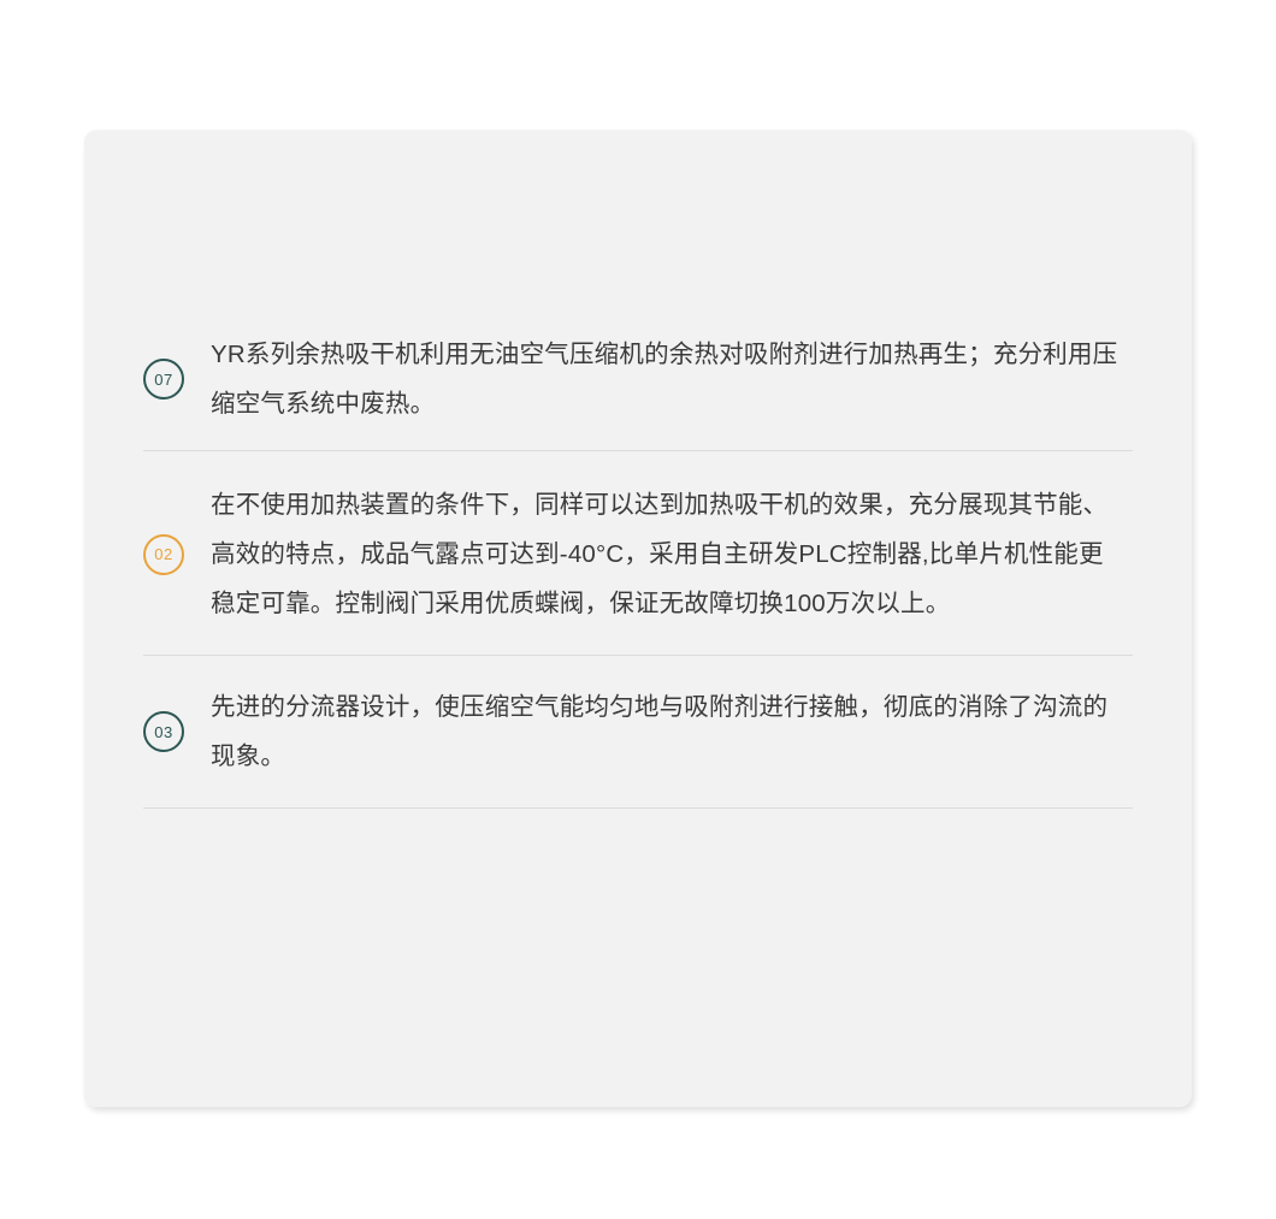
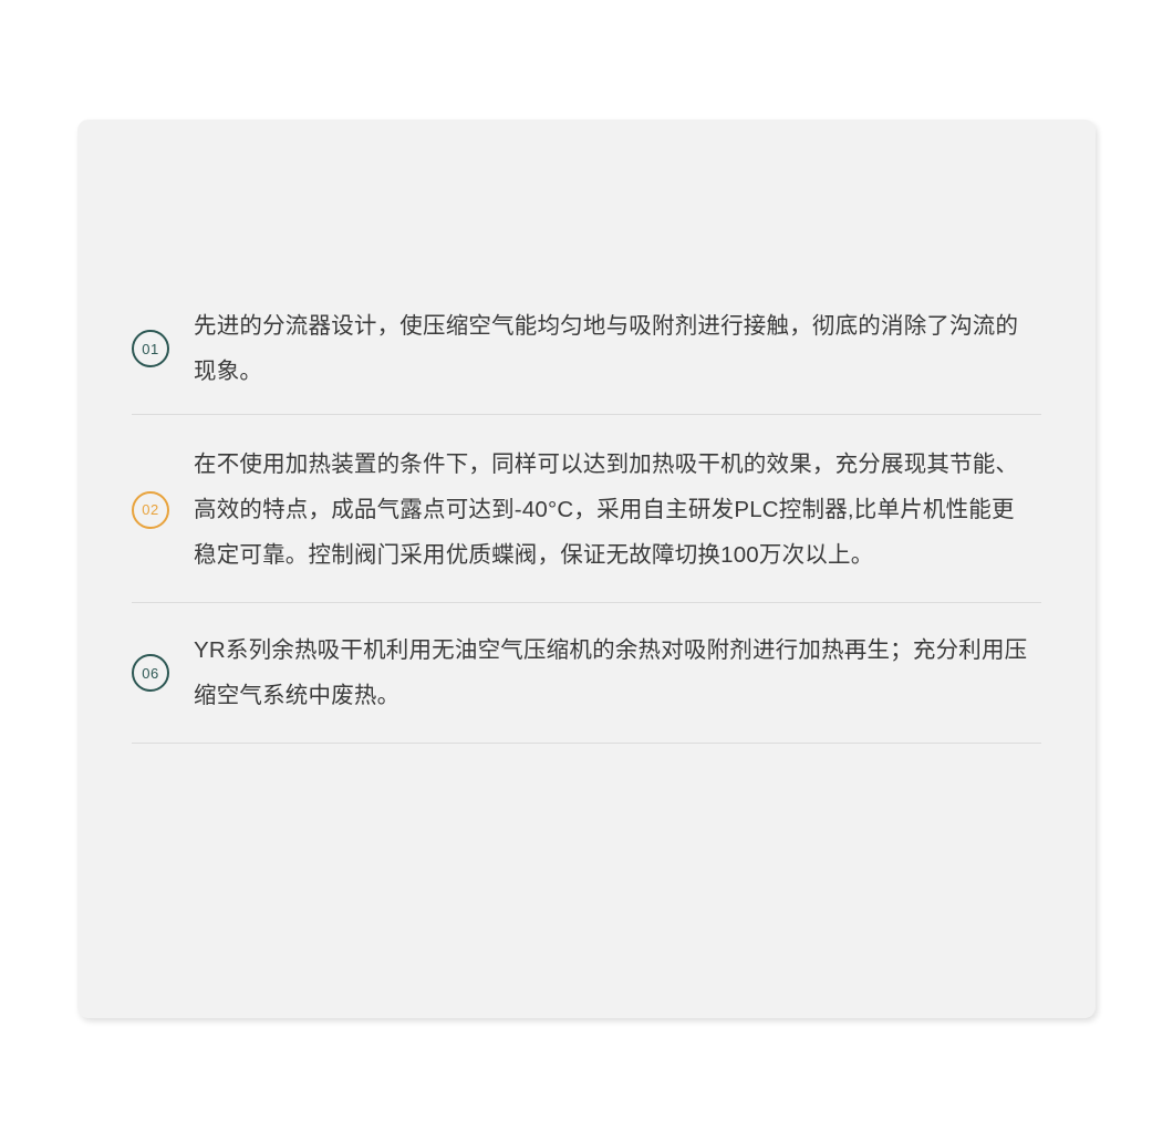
- 07
+ 01
- YR系列余热吸干机利用无油空气压缩机的余热对吸附剂进行加热再生；充分利用压缩空气系统中废热。
+ 先进的分流器设计，使压缩空气能均匀地与吸附剂进行接触，彻底的消除了沟流的现象。
  02
  在不使用加热装置的条件下，同样可以达到加热吸干机的效果，充分展现其节能、高效的特点，成品气露点可达到-40°C，采用自主研发PLC控制器,比单片机性能更稳定可靠。控制阀门采用优质蝶阀，保证无故障切换100万次以上。
- 03
+ 06
- 先进的分流器设计，使压缩空气能均匀地与吸附剂进行接触，彻底的消除了沟流的现象。
+ YR系列余热吸干机利用无油空气压缩机的余热对吸附剂进行加热再生；充分利用压缩空气系统中废热。
